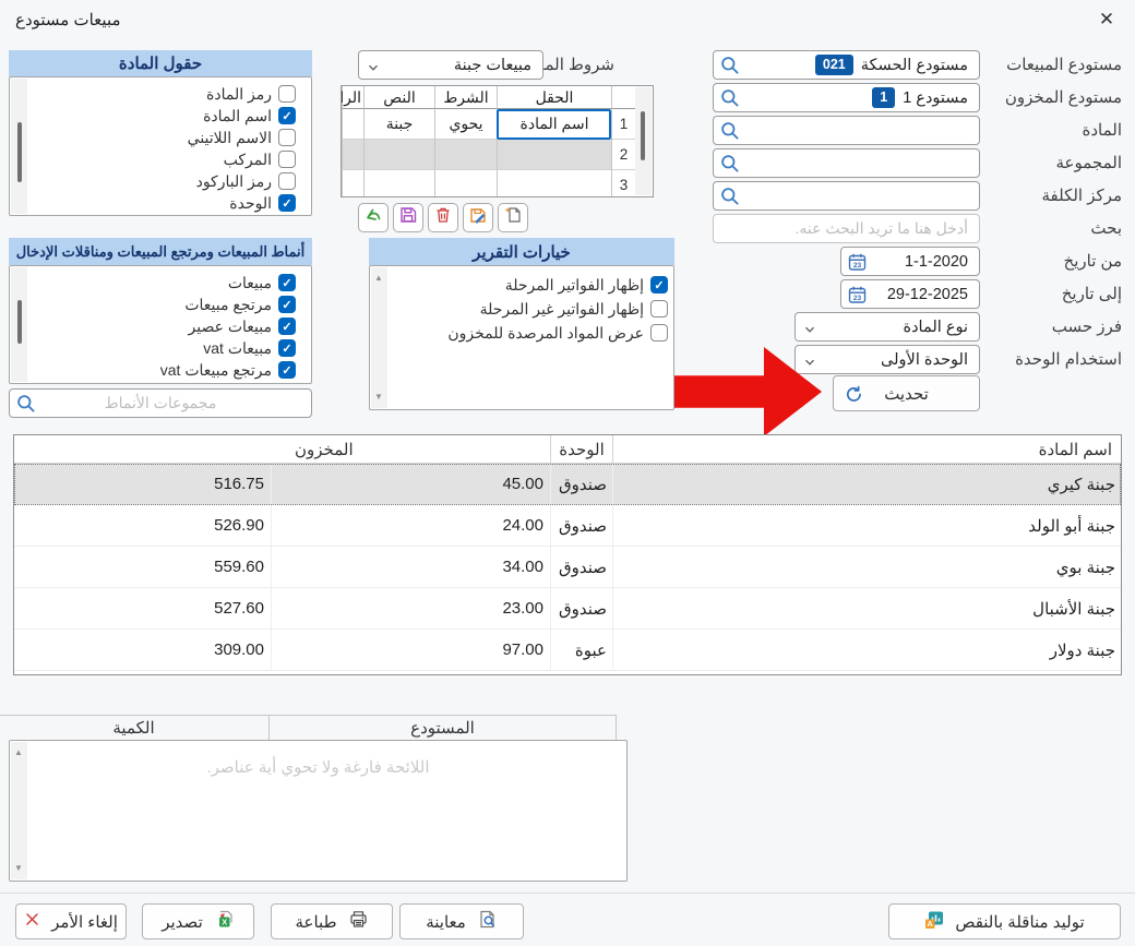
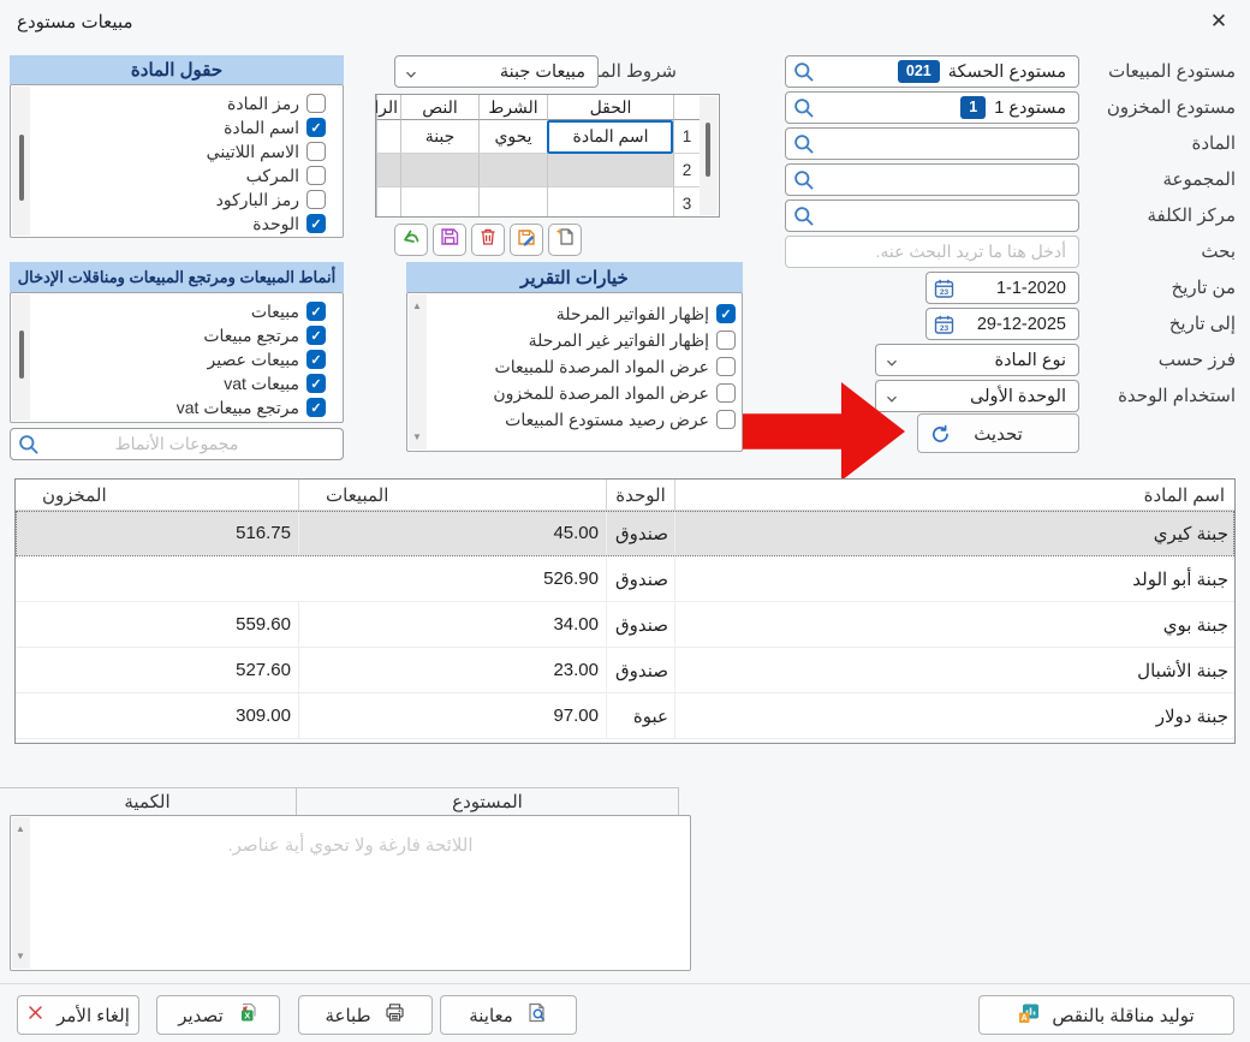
  مبيعات مستودع
  ✕
  مستودع المبيعات
  مستودع المخزون
  المادة
  المجموعة
  مركز الكلفة
  بحث
  من تاريخ
  إلى تاريخ
  فرز حسب
  استخدام الوحدة
  مستودع الحسكة
  021
  مستودع 1
  1
  أدخل هنا ما تريد البحث عنه.
  1-1-2020
  29-12-2025
  نوع المادة
  الوحدة الأولى
  تحديث
  حقول المادة
  رمز المادة
  ✓
  اسم المادة
  الاسم اللاتيني
  المركب
  رمز الباركود
  ✓
  الوحدة
  أنماط المبيعات ومرتجع المبيعات ومناقلات الإدخال
  ✓
  مبيعات
  ✓
  مرتجع مبيعات
  ✓
  مبيعات عصير
  ✓
  مبيعات vat
  ✓
  مرتجع مبيعات vat
  مجموعات الأنماط
  شروط الم
  مبيعات جبنة
  الحقل
  الشرط
  النص
  1
  اسم المادة
  يحوي
  جبنة
  2
  3
  خيارات التقرير
  ▲
  ▼
  ✓
  إظهار الفواتير المرحلة
  إظهار الفواتير غير المرحلة
+ عرض المواد المرصدة للمبيعات
  عرض المواد المرصدة للمخزون
+ عرض رصيد مستودع المبيعات
  اسم المادة
  الوحدة
+ المبيعات
  المخزون
  جبنة كيري
  صندوق
  45.00
  516.75
  جبنة أبو الولد
  صندوق
- 24.00
  526.90
  جبنة بوي
  صندوق
  34.00
  559.60
  جبنة الأشبال
  صندوق
  23.00
  527.60
  جبنة دولار
  عبوة
  97.00
  309.00
  المستودع
  الكمية
  ▲
  ▼
  اللائحة فارغة ولا تحوي أية عناصر.
  إلغاء الأمر
  تصدير
  X
  طباعة
  معاينة
  توليد مناقلة بالنقص
